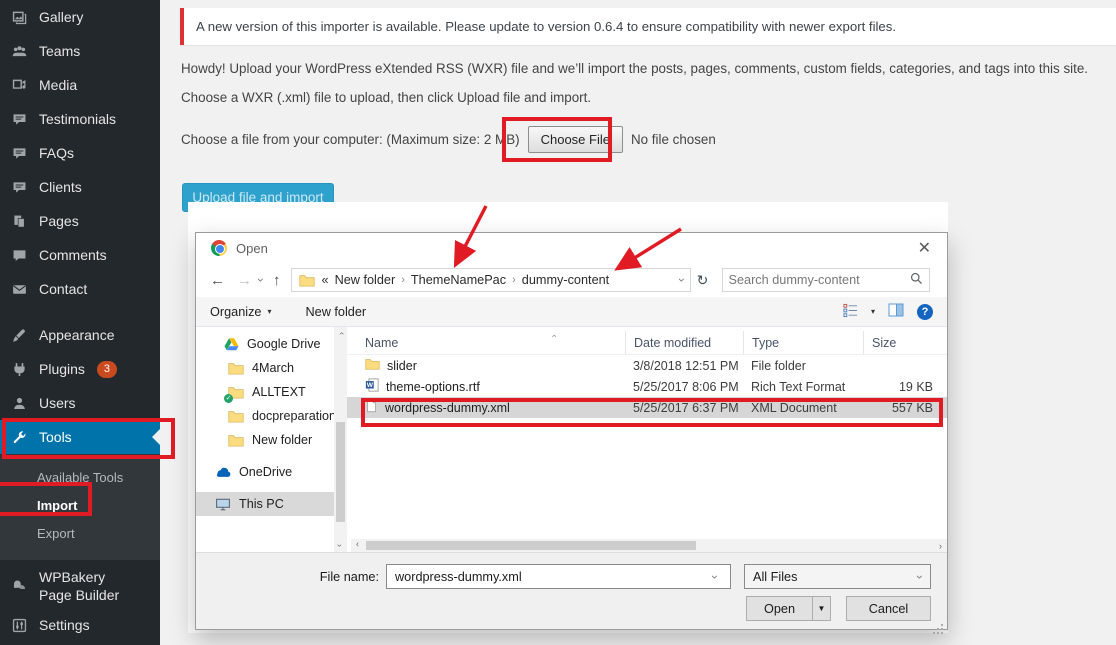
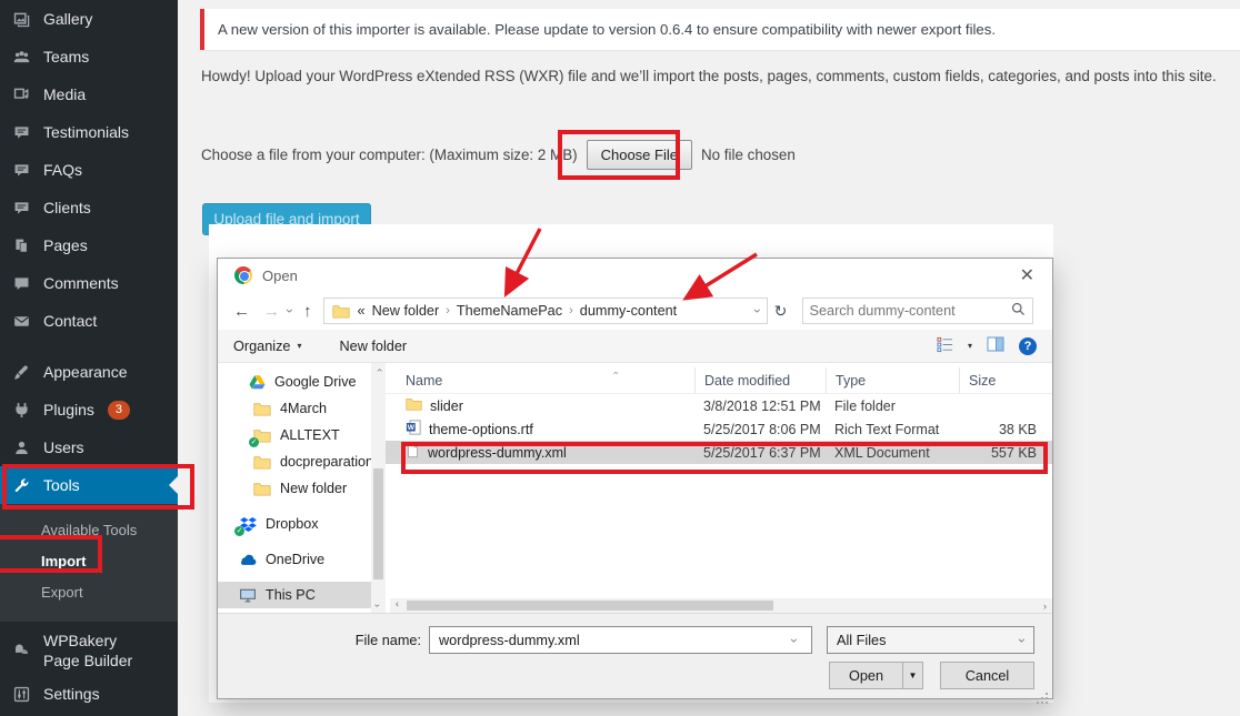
  Gallery
  Teams
  Media
  Testimonials
  FAQs
  Clients
  Pages
  Comments
  Contact
  Appearance
  Plugins
  3
  Users
  Tools
  Available Tools
  Import
  Export
  WPBakery Page Builder
  Settings
  A new version of this importer is available. Please update to version 0.6.4 to ensure compatibility with newer export files.
- Howdy! Upload your WordPress eXtended RSS (WXR) file and we’ll import the posts, pages, comments, custom fields, categories, and tags into this site.
+ Howdy! Upload your WordPress eXtended RSS (WXR) file and we’ll import the posts, pages, comments, custom fields, categories, and posts into this site.
- Choose a WXR (.xml) file to upload, then click Upload file and import.
  Choose a file from your computer: (Maximum size: 2 MB)
  Choose File
  No file chosen
  Upload file and import
  Open
  ✕
  ←
  →
  ↑
  «
  New folder
  ›
  ThemeNamePac
  ›
  dummy-content
  ↻
  Search dummy-content
  Organize
  ▾
  New folder
  ▾
  ?
  Google Drive
  4March
  ALLTEXT
  docpreparation
  New folder
+ Dropbox
  OneDrive
  This PC
  Name
  Date modified
  Type
  Size
  slider
  3/8/2018 12:51 PM
  File folder
  theme-options.rtf
  5/25/2017 8:06 PM
  Rich Text Format
- 19 KB
+ 38 KB
  wordpress-dummy.xml
  5/25/2017 6:37 PM
  XML Document
  557 KB
  ›
  File name:
  wordpress-dummy.xml
  All Files
  Open
  ▼
  Cancel
